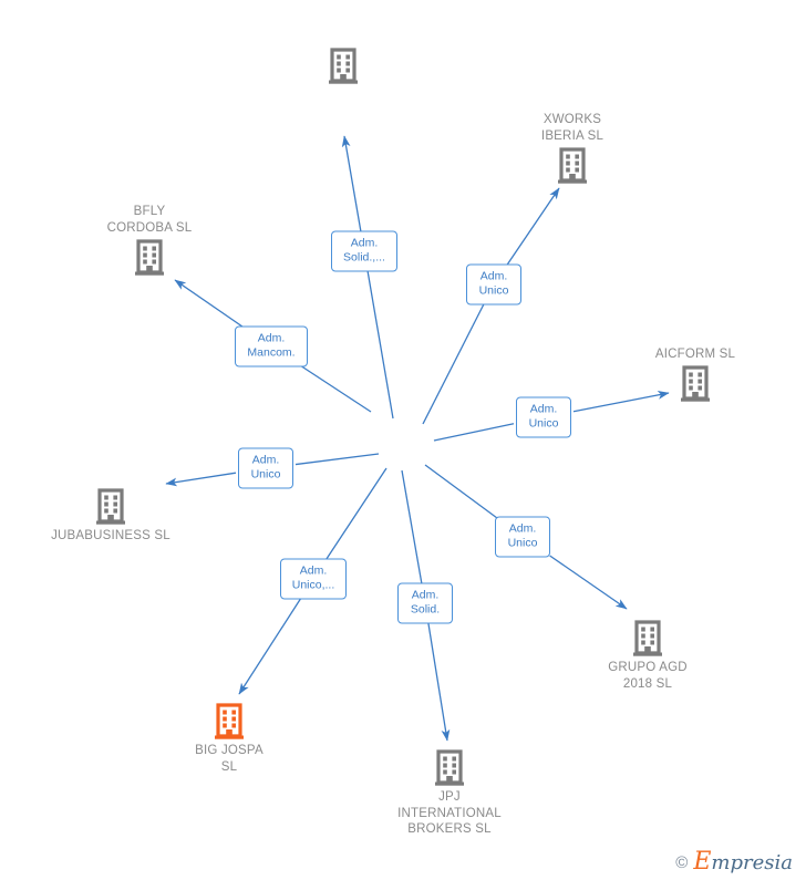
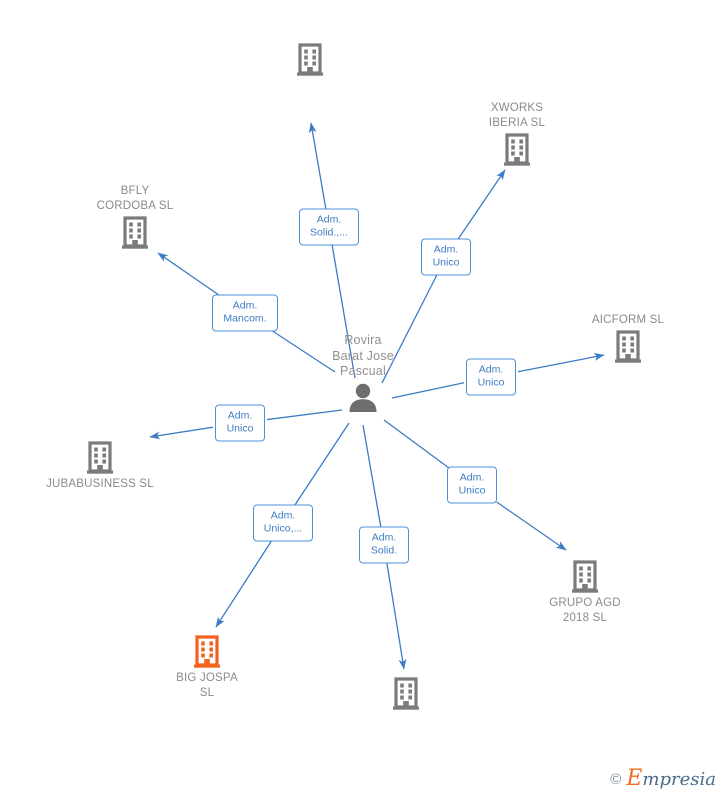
+ Rovira
+ Barat Jose
+ Pascual
  XWORKS
  IBERIA SL
  BFLY
  CORDOBA SL
  AICFORM SL
  JUBABUSINESS SL
  GRUPO AGD
  2018 SL
  BIG JOSPA
  SL
- JPJ
- INTERNATIONAL
- BROKERS SL
  Adm.
  Solid.,...
  Adm.
  Unico
  Adm.
  Mancom.
  Adm.
  Unico
  Adm.
  Unico
  Adm.
  Unico
  Adm.
  Unico,...
  Adm.
  Solid.
  ©
  Empresia
